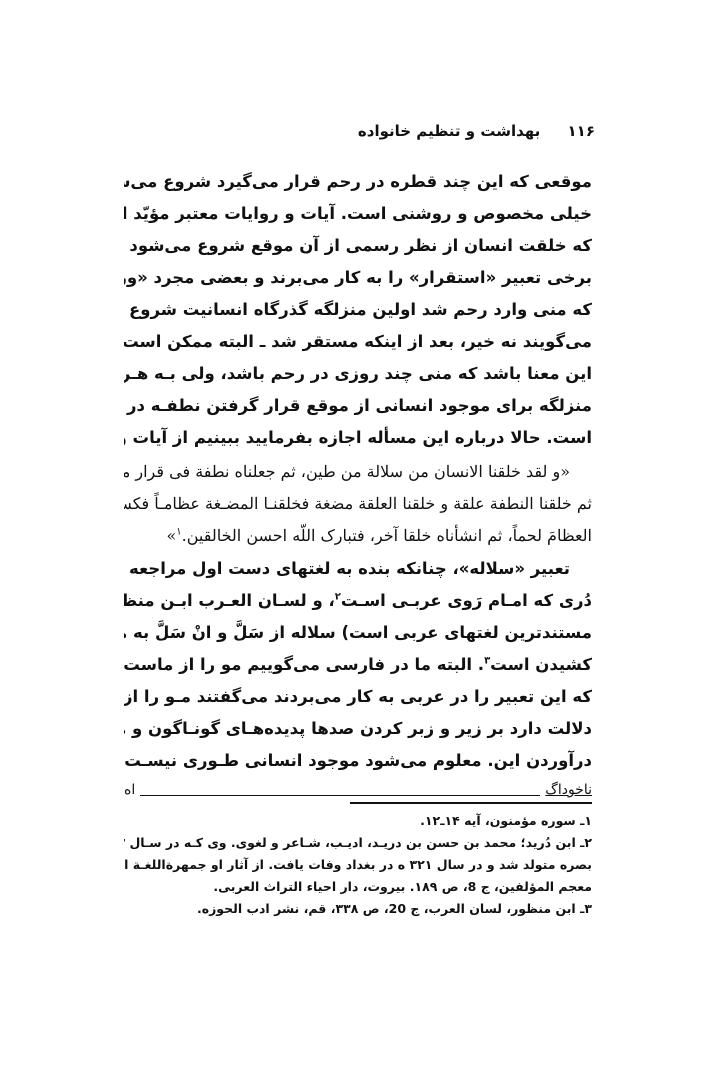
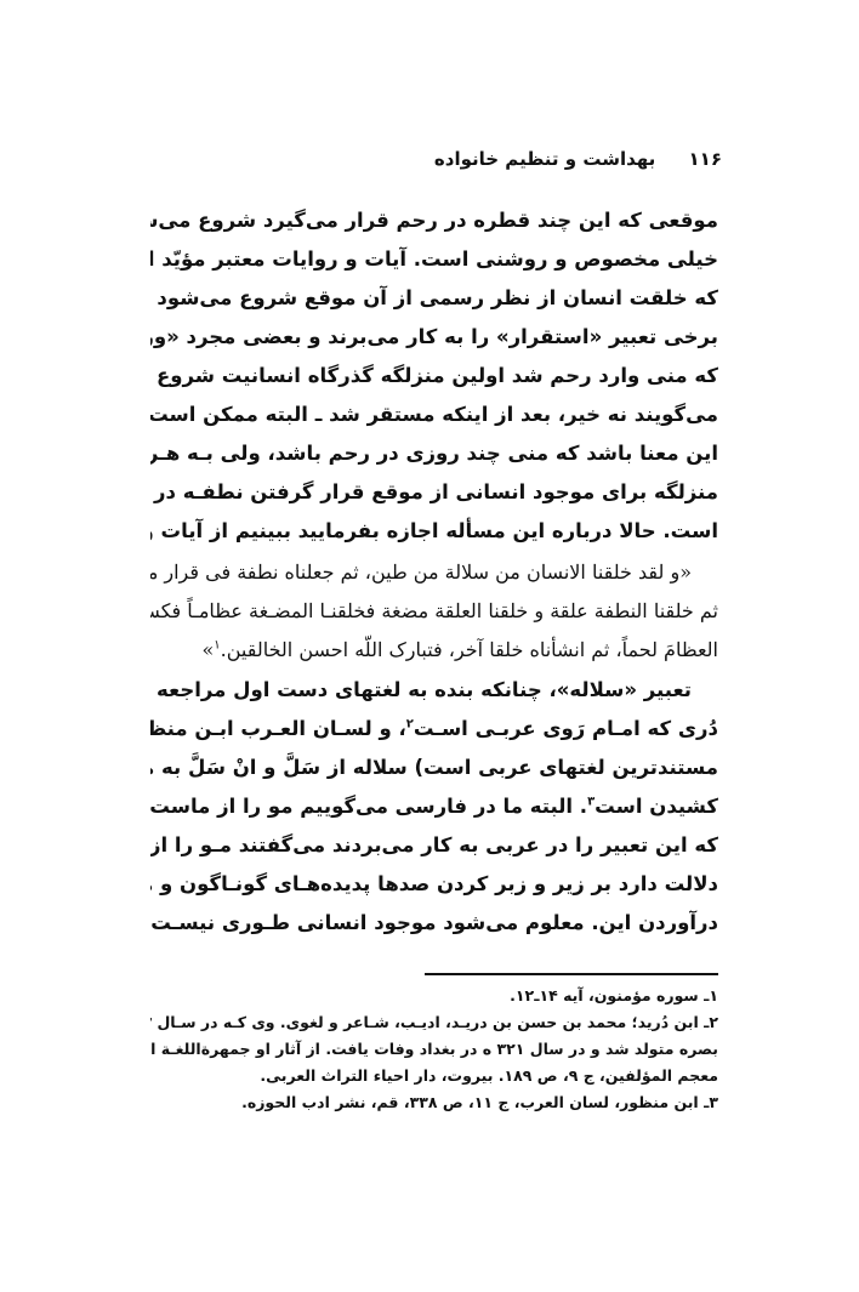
  ۱۱۶ بهداشت و تنظیم خانواده
  موقعی که این چند قطره در رحم قرار می‌گیرد شروع می
  خیلی مخصوص و روشنی است. آیات و روایات معتبر مؤیّد ا
  که خلقت انسان از نظر رسمی از آن موقع شروع می‌شود
  برخی تعبیر «استقرار» را به کار می‌برند و بعضی مجرد «و
  که منی وارد رحم شد اولین منزلگه گذرگاه انسانیت شروع
  می‌گویند نه خیر، بعد از اینکه مستقر شد ـ البته ممکن است
  این معنا باشد که منی چند روزی در رحم باشد، ولی بـه هـر
  منزلگه برای موجود انسانی از موقع قرار گرفتن نطفـه در
  است. حالا درباره این مسأله اجازه بفرمایید ببینیم از آیات
  «و لقد خلقنا الانسان من سلالة من طین، ثم جعلناه نطفة فی قرار م
  ثم خلقنا النطفة علقة و خلقنا العلقة مضغة فخلقنـا المضـغة عظامـاً فکس
  العظامَ لحماً، ثم انشأناه خلقا آخر، فتبارک اللّه احسن الخالقین.۱»
  تعبیر «سلاله»، چنانکه بنده به لغتهای دست اول مراجعه
  دُری که امـام رَوی عربـی اسـت۲، و لسـان العـرب ابـن منظ
  مستندترین لغتهای عربی است) سلاله از سَلَّ و انْ سَلَّ به
  کشیدن است۳. البته ما در فارسی می‌گوییم مو را از ماست
  که این تعبیر را در عربی به کار می‌بردند می‌گفتند مـو را از
  دلالت دارد بر زیر و زبر کردن صدها پدیده‌هـای گونـاگون و
  درآوردن این. معلوم می‌شود موجود انسانی طـوری نیسـت
- ناخوداگ
- اه
  ۱ـ سوره مؤمنون، آیه ۱۴ـ۱۲.
  ۲ـ ابن دُرید؛ محمد بن حسن بن دریـد، ادیـب، شـاعر و لغوی. وی کـه در سـال
  بصره متولد شد و در سال ۳۲۱ ه در بغداد وفات یافت. از آثار او جمهرةاللغـة ا
- معجم المؤلفین، ج 8، ص ۱۸۹. بیروت، دار احیاء التراث العربی.
+ معجم المؤلفین، ج ۹، ص ۱۸۹. بیروت، دار احیاء التراث العربی.
- ۳ـ ابن منظور، لسان العرب، ج 20، ص ۳۳۸، قم، نشر ادب الحوزه.
+ ۳ـ ابن منظور، لسان العرب، ج ۱۱، ص ۳۳۸، قم، نشر ادب الحوزه.
